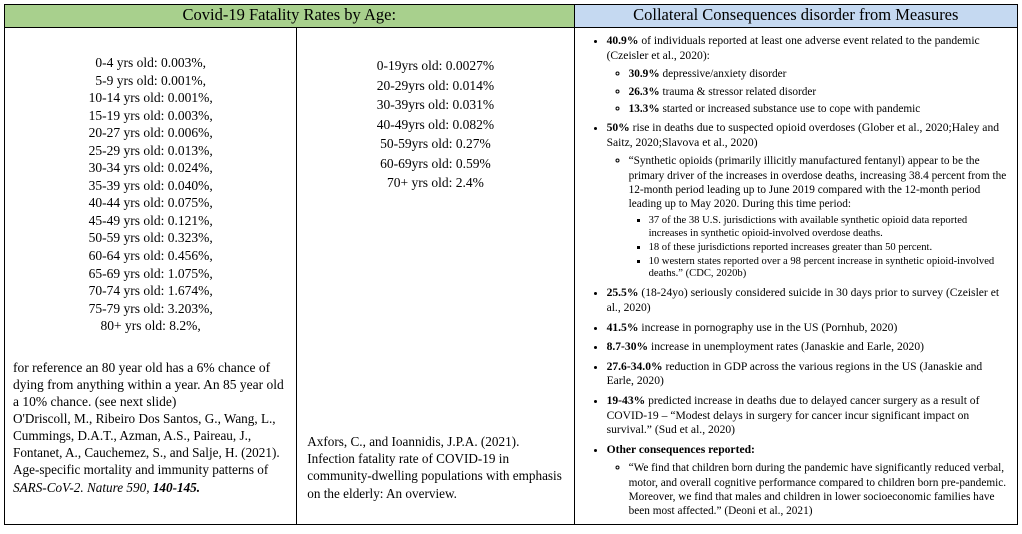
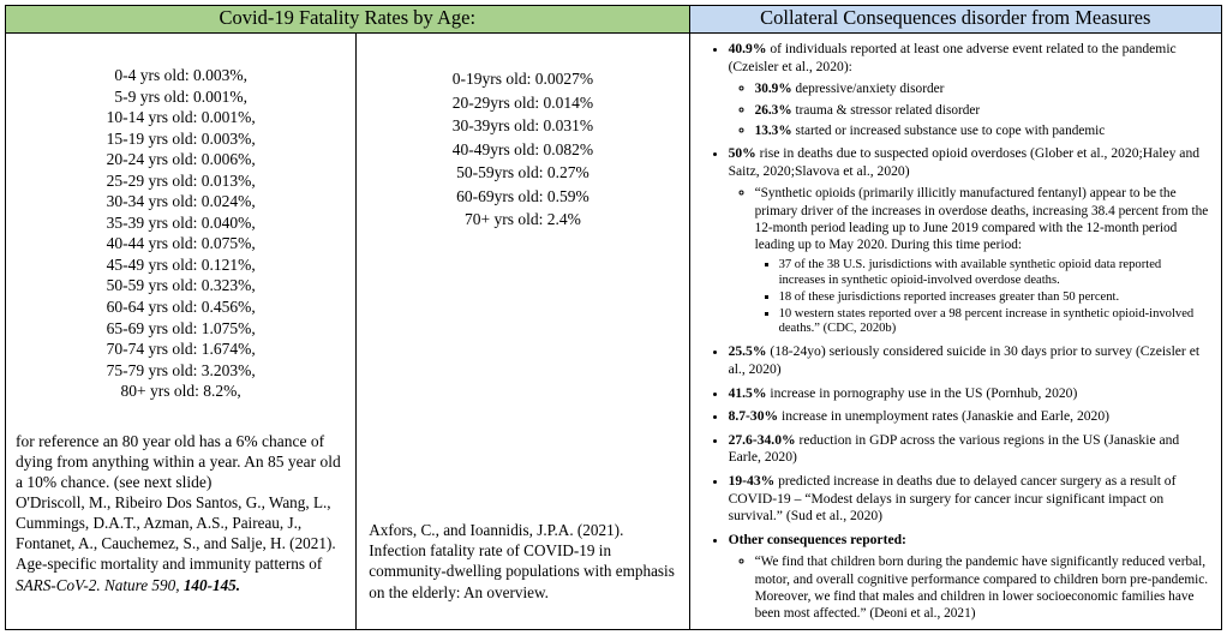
  Covid-19 Fatality Rates by Age:	Collateral Consequences disorder from Measures
- 0-4 yrs old: 0.003%, 5-9 yrs old: 0.001%, 10-14 yrs old: 0.001%, 15-19 yrs old: 0.003%, 20-27 yrs old: 0.006%, 25-29 yrs old: 0.013%, 30-34 yrs old: 0.024%, 35-39 yrs old: 0.040%, 40-44 yrs old: 0.075%, 45-49 yrs old: 0.121%, 50-59 yrs old: 0.323%, 60-64 yrs old: 0.456%, 65-69 yrs old: 1.075%, 70-74 yrs old: 1.674%, 75-79 yrs old: 3.203%, 80+ yrs old: 8.2%, for reference an 80 year old has a 6% chance of dying from anything within a year. An 85 year old a 10% chance. (see next slide) O'Driscoll, M., Ribeiro Dos Santos, G., Wang, L., Cummings, D.A.T., Azman, A.S., Paireau, J., Fontanet, A., Cauchemez, S., and Salje, H. (2021). Age-specific mortality and immunity patterns of SARS-CoV-2. Nature 590, 140-145.	0-19yrs old: 0.0027% 20-29yrs old: 0.014% 30-39yrs old: 0.031% 40-49yrs old: 0.082% 50-59yrs old: 0.27% 60-69yrs old: 0.59% 70+ yrs old: 2.4% Axfors, C., and Ioannidis, J.P.A. (2021). Infection fatality rate of COVID-19 in community-dwelling populations with emphasis on the elderly: An overview.	40.9% of individuals reported at least one adverse event related to the pandemic (Czeisler et al., 2020): 30.9% depressive/anxiety disorder 26.3% trauma & stressor related disorder 13.3% started or increased substance use to cope with pandemic 50% rise in deaths due to suspected opioid overdoses (Glober et al., 2020;Haley and Saitz, 2020;Slavova et al., 2020) “Synthetic opioids (primarily illicitly manufactured fentanyl) appear to be the primary driver of the increases in overdose deaths, increasing 38.4 percent from the 12-month period leading up to June 2019 compared with the 12-month period leading up to May 2020. During this time period: 37 of the 38 U.S. jurisdictions with available synthetic opioid data reported increases in synthetic opioid-involved overdose deaths. 18 of these jurisdictions reported increases greater than 50 percent. 10 western states reported over a 98 percent increase in synthetic opioid-involved deaths.” (CDC, 2020b) 25.5% (18-24yo) seriously considered suicide in 30 days prior to survey (Czeisler et al., 2020) 41.5% increase in pornography use in the US (Pornhub, 2020) 8.7-30% increase in unemployment rates (Janaskie and Earle, 2020) 27.6-34.0% reduction in GDP across the various regions in the US (Janaskie and Earle, 2020) 19-43% predicted increase in deaths due to delayed cancer surgery as a result of COVID-19 – “Modest delays in surgery for cancer incur significant impact on survival.” (Sud et al., 2020) Other consequences reported: “We find that children born during the pandemic have significantly reduced verbal, motor, and overall cognitive performance compared to children born pre-pandemic. Moreover, we find that males and children in lower socioeconomic families have been most affected.” (Deoni et al., 2021)
+ 0-4 yrs old: 0.003%, 5-9 yrs old: 0.001%, 10-14 yrs old: 0.001%, 15-19 yrs old: 0.003%, 20-24 yrs old: 0.006%, 25-29 yrs old: 0.013%, 30-34 yrs old: 0.024%, 35-39 yrs old: 0.040%, 40-44 yrs old: 0.075%, 45-49 yrs old: 0.121%, 50-59 yrs old: 0.323%, 60-64 yrs old: 0.456%, 65-69 yrs old: 1.075%, 70-74 yrs old: 1.674%, 75-79 yrs old: 3.203%, 80+ yrs old: 8.2%, for reference an 80 year old has a 6% chance of dying from anything within a year. An 85 year old a 10% chance. (see next slide) O'Driscoll, M., Ribeiro Dos Santos, G., Wang, L., Cummings, D.A.T., Azman, A.S., Paireau, J., Fontanet, A., Cauchemez, S., and Salje, H. (2021). Age-specific mortality and immunity patterns of SARS-CoV-2. Nature 590, 140-145.	0-19yrs old: 0.0027% 20-29yrs old: 0.014% 30-39yrs old: 0.031% 40-49yrs old: 0.082% 50-59yrs old: 0.27% 60-69yrs old: 0.59% 70+ yrs old: 2.4% Axfors, C., and Ioannidis, J.P.A. (2021). Infection fatality rate of COVID-19 in community-dwelling populations with emphasis on the elderly: An overview.	40.9% of individuals reported at least one adverse event related to the pandemic (Czeisler et al., 2020): 30.9% depressive/anxiety disorder 26.3% trauma & stressor related disorder 13.3% started or increased substance use to cope with pandemic 50% rise in deaths due to suspected opioid overdoses (Glober et al., 2020;Haley and Saitz, 2020;Slavova et al., 2020) “Synthetic opioids (primarily illicitly manufactured fentanyl) appear to be the primary driver of the increases in overdose deaths, increasing 38.4 percent from the 12-month period leading up to June 2019 compared with the 12-month period leading up to May 2020. During this time period: 37 of the 38 U.S. jurisdictions with available synthetic opioid data reported increases in synthetic opioid-involved overdose deaths. 18 of these jurisdictions reported increases greater than 50 percent. 10 western states reported over a 98 percent increase in synthetic opioid-involved deaths.” (CDC, 2020b) 25.5% (18-24yo) seriously considered suicide in 30 days prior to survey (Czeisler et al., 2020) 41.5% increase in pornography use in the US (Pornhub, 2020) 8.7-30% increase in unemployment rates (Janaskie and Earle, 2020) 27.6-34.0% reduction in GDP across the various regions in the US (Janaskie and Earle, 2020) 19-43% predicted increase in deaths due to delayed cancer surgery as a result of COVID-19 – “Modest delays in surgery for cancer incur significant impact on survival.” (Sud et al., 2020) Other consequences reported: “We find that children born during the pandemic have significantly reduced verbal, motor, and overall cognitive performance compared to children born pre-pandemic. Moreover, we find that males and children in lower socioeconomic families have been most affected.” (Deoni et al., 2021)
